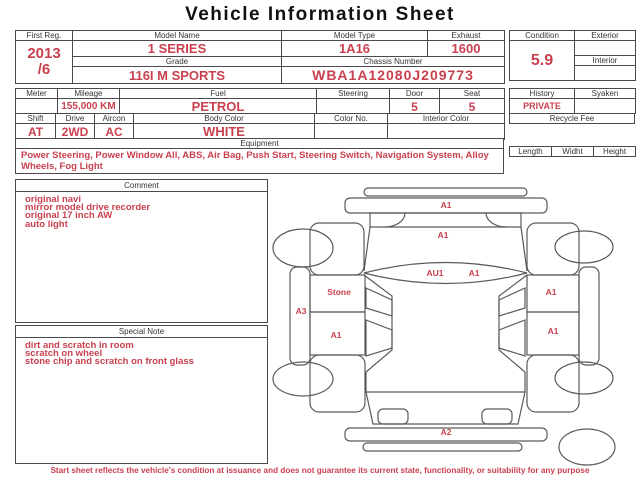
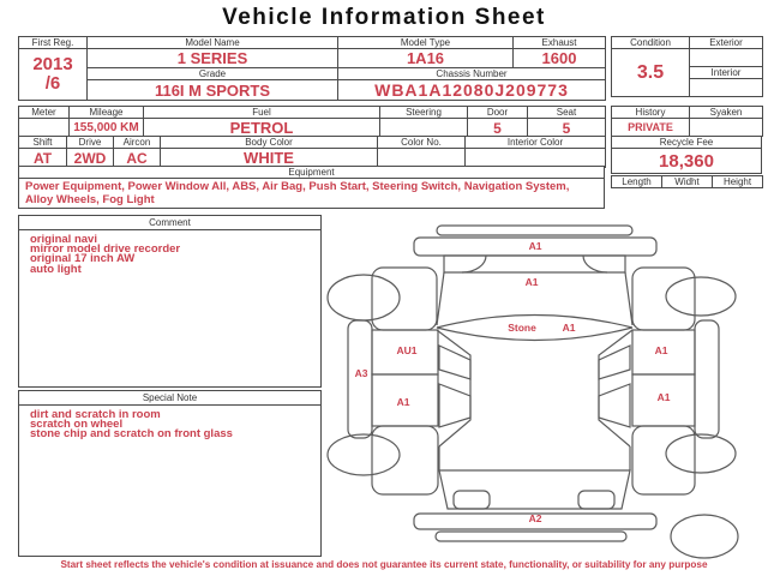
  Vehicle Information Sheet
  First Reg.	Model Name	Model Type	Exhaust
  2013 /6	1 SERIES	1A16	1600
  Grade	Chassis Number
  116I M SPORTS	WBA1A12080J209773
  Condition	Exterior
- 5.9
+ 3.5
  Interior
  Meter	Mileage	Fuel	Steering	Door	Seat
  	155,000 KM	PETROL		5	5
  Shift	Drive	Aircon	Body Color	Color No.	Interior Color
  AT	2WD	AC	WHITE
  Equipment
- Power Steering, Power Window All, ABS, Air Bag, Push Start, Steering Switch, Navigation System, Alloy Wheels, Fog Light
+ Power Equipment, Power Window All, ABS, Air Bag, Push Start, Steering Switch, Navigation System, Alloy Wheels, Fog Light
  History	Syaken
  PRIVATE
  Recycle Fee
+ 18,360
  Length	Widht	Height
  Comment
  original navi
  mirror model drive recorder
  original 17 inch AW
  auto light
  Special Note
  dirt and scratch in room
  scratch on wheel
  stone chip and scratch on front glass
  A1
  A1
- AU1
+ Stone
  A1
- Stone
+ AU1
  A3
  A1
  A1
  A1
  A2
  Start sheet reflects the vehicle's condition at issuance and does not guarantee its current state, functionality, or suitability for any purpose
